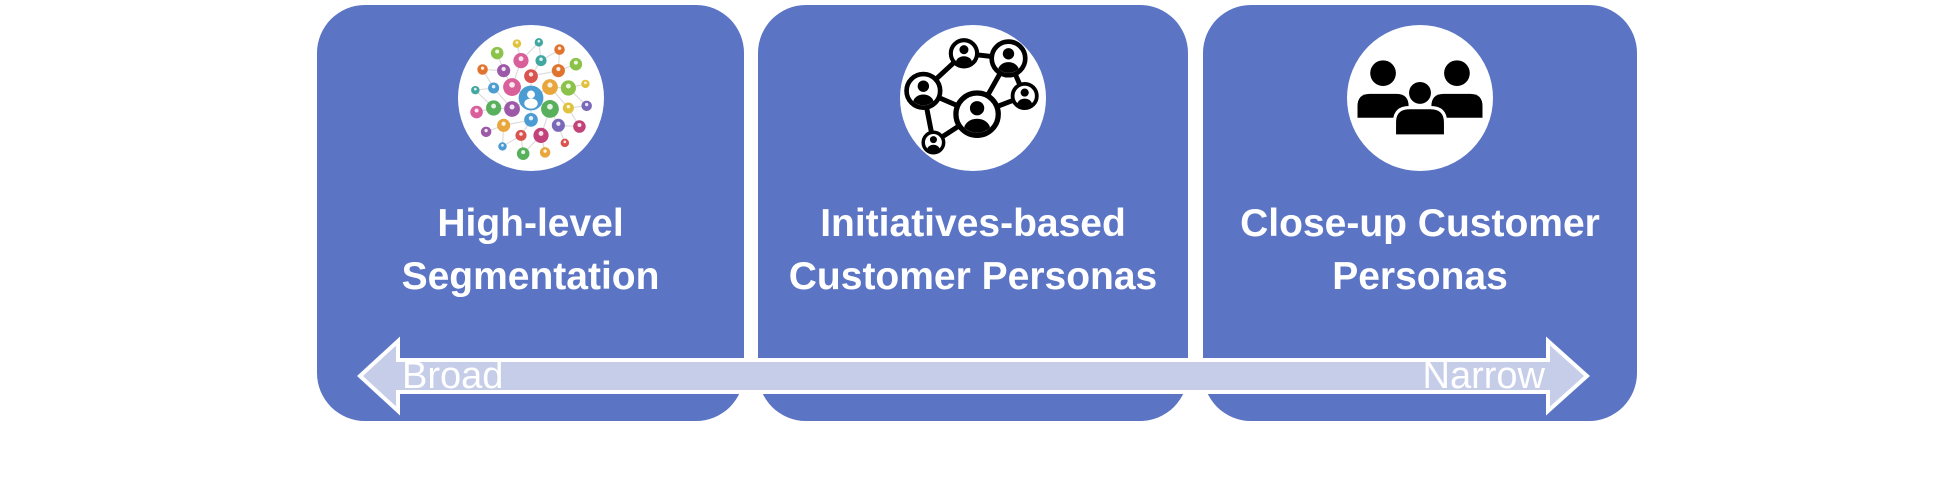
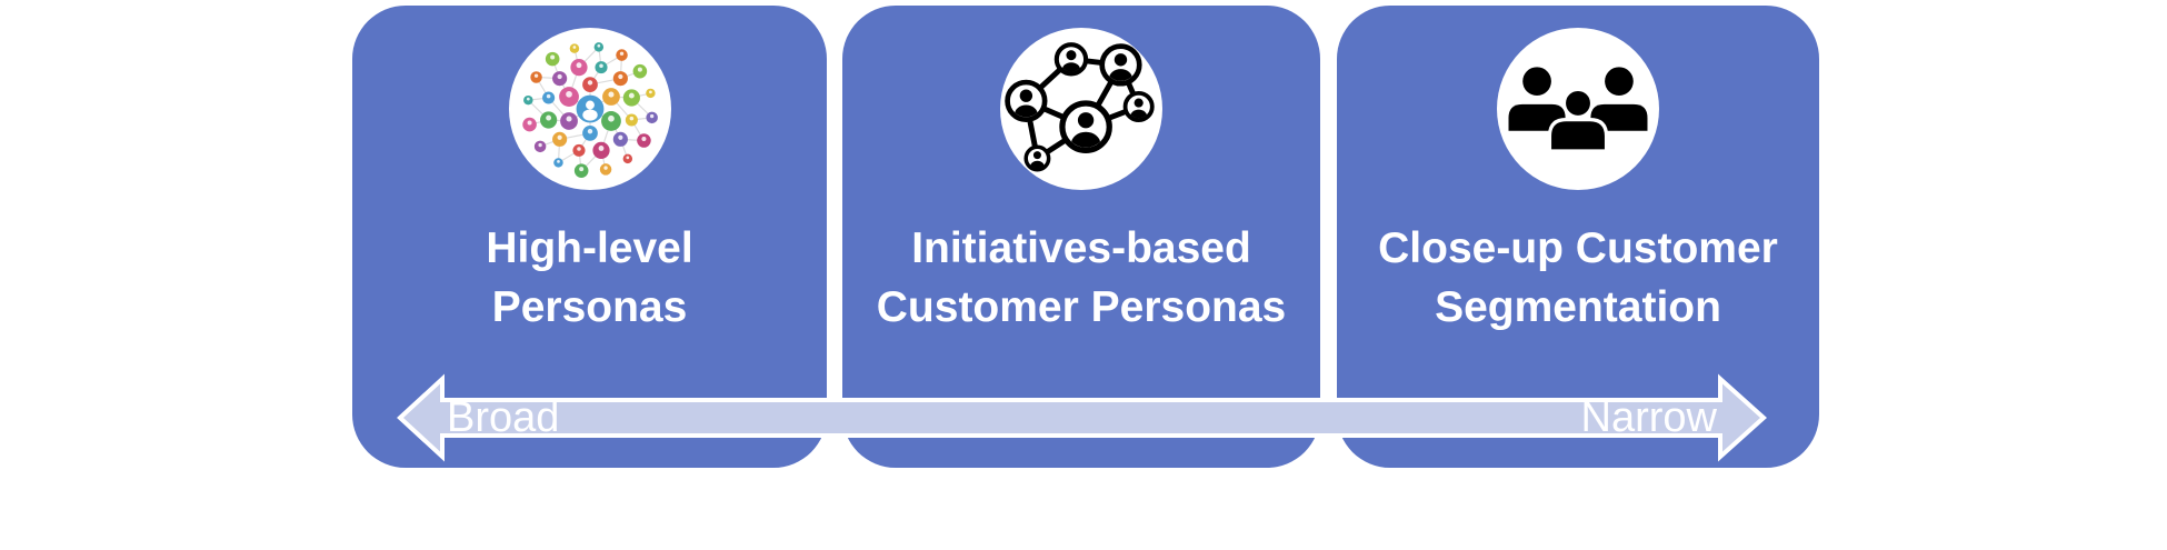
  High-level
- Segmentation
+ Personas
  Initiatives-based
  Customer Personas
  Close-up Customer
- Personas
+ Segmentation
  Broad
  Narrow
